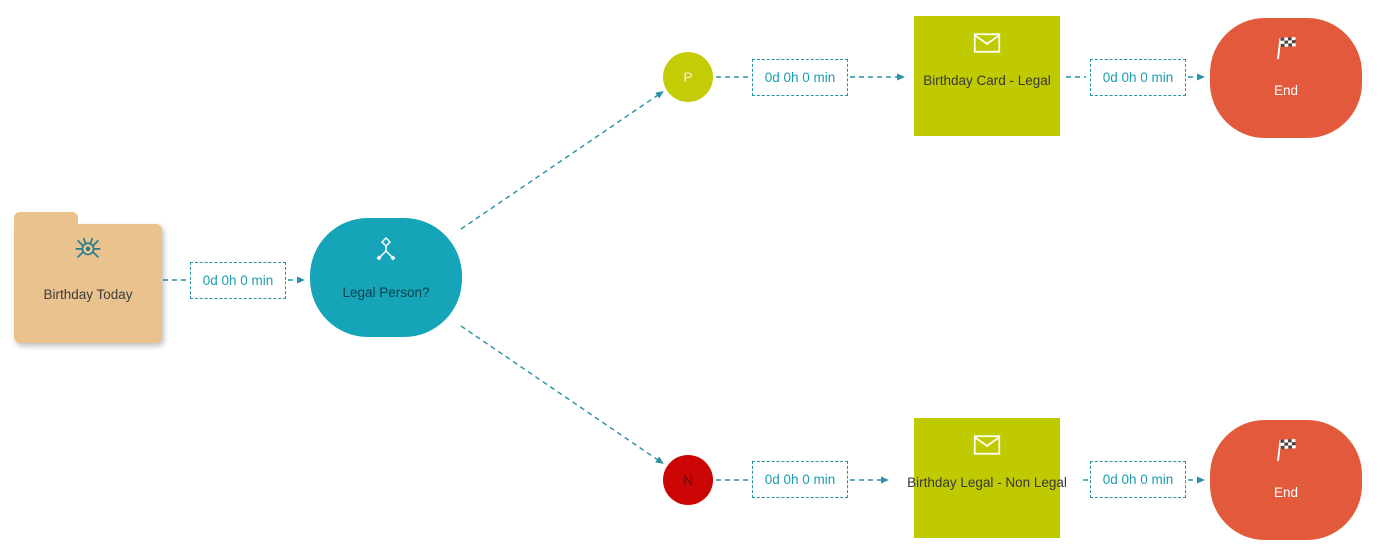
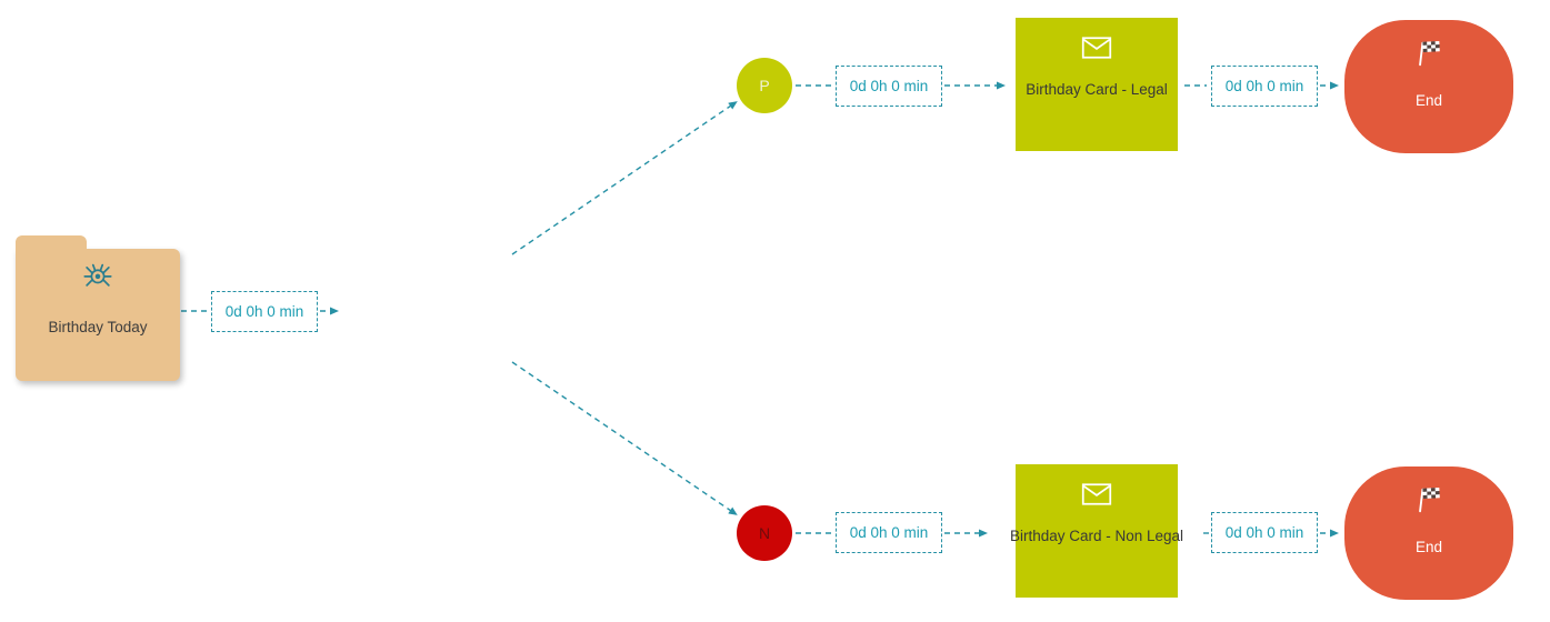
  Birthday Today
  0d 0h 0 min
- Legal Person?
  P
  N
  0d 0h 0 min
  Birthday Card - Legal
  0d 0h 0 min
  End
  0d 0h 0 min
- Birthday Legal - Non Legal
+ Birthday Card - Non Legal
  0d 0h 0 min
  End
